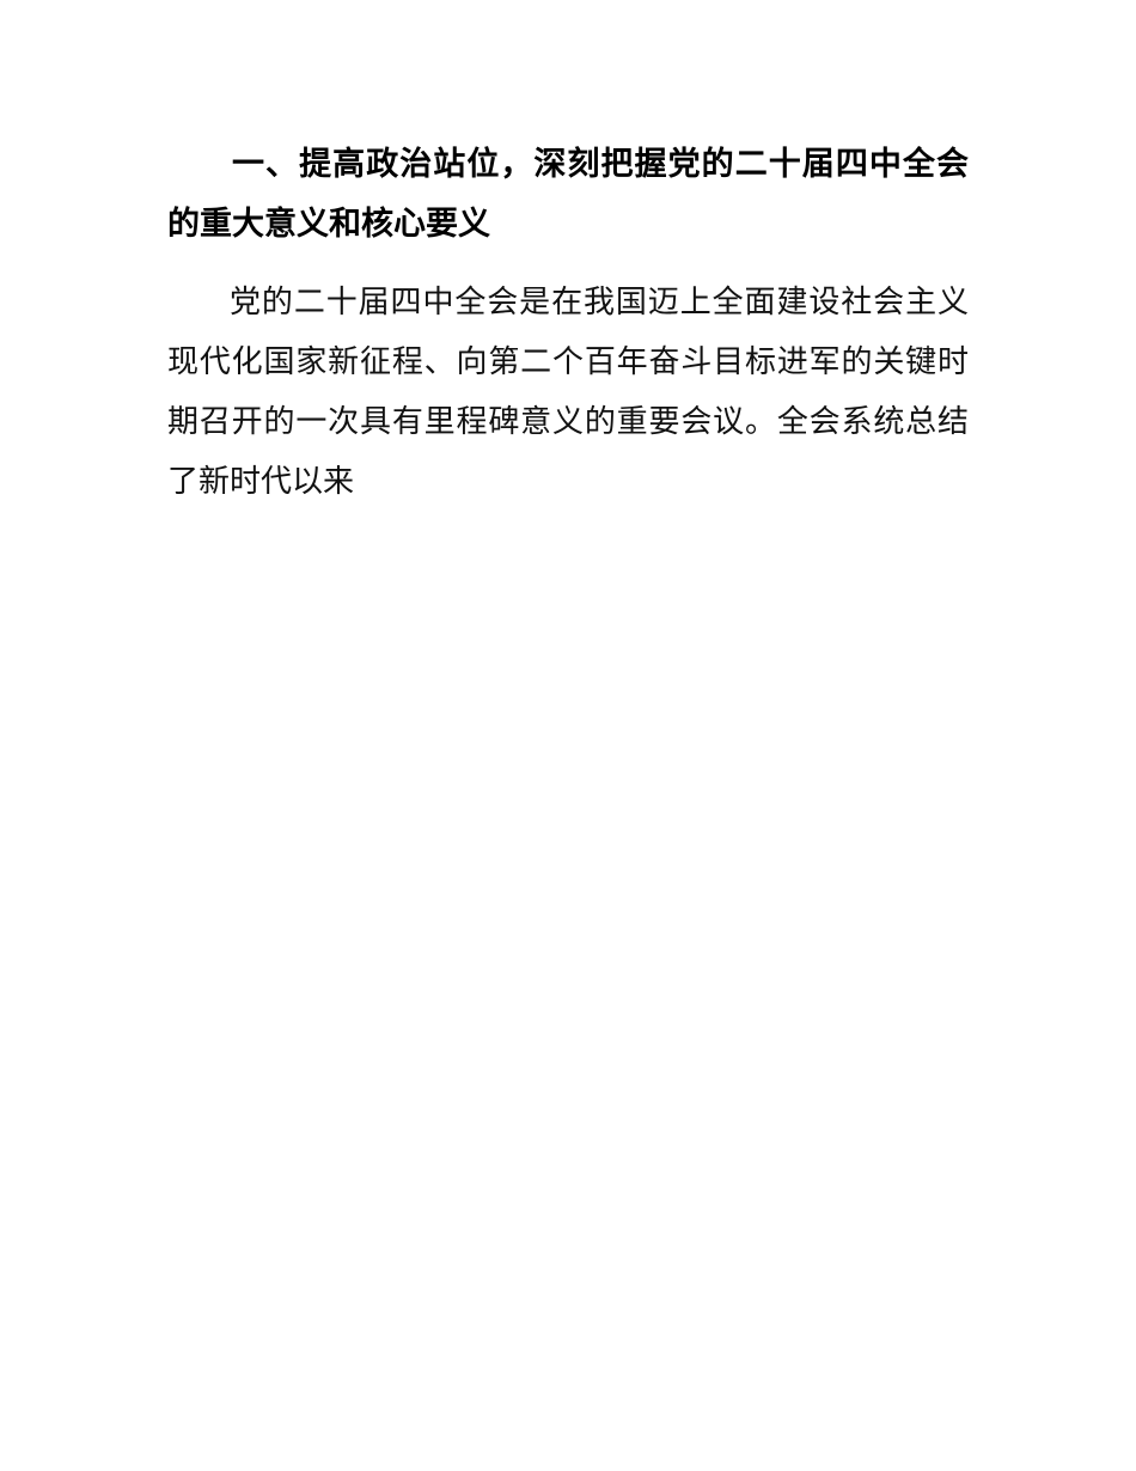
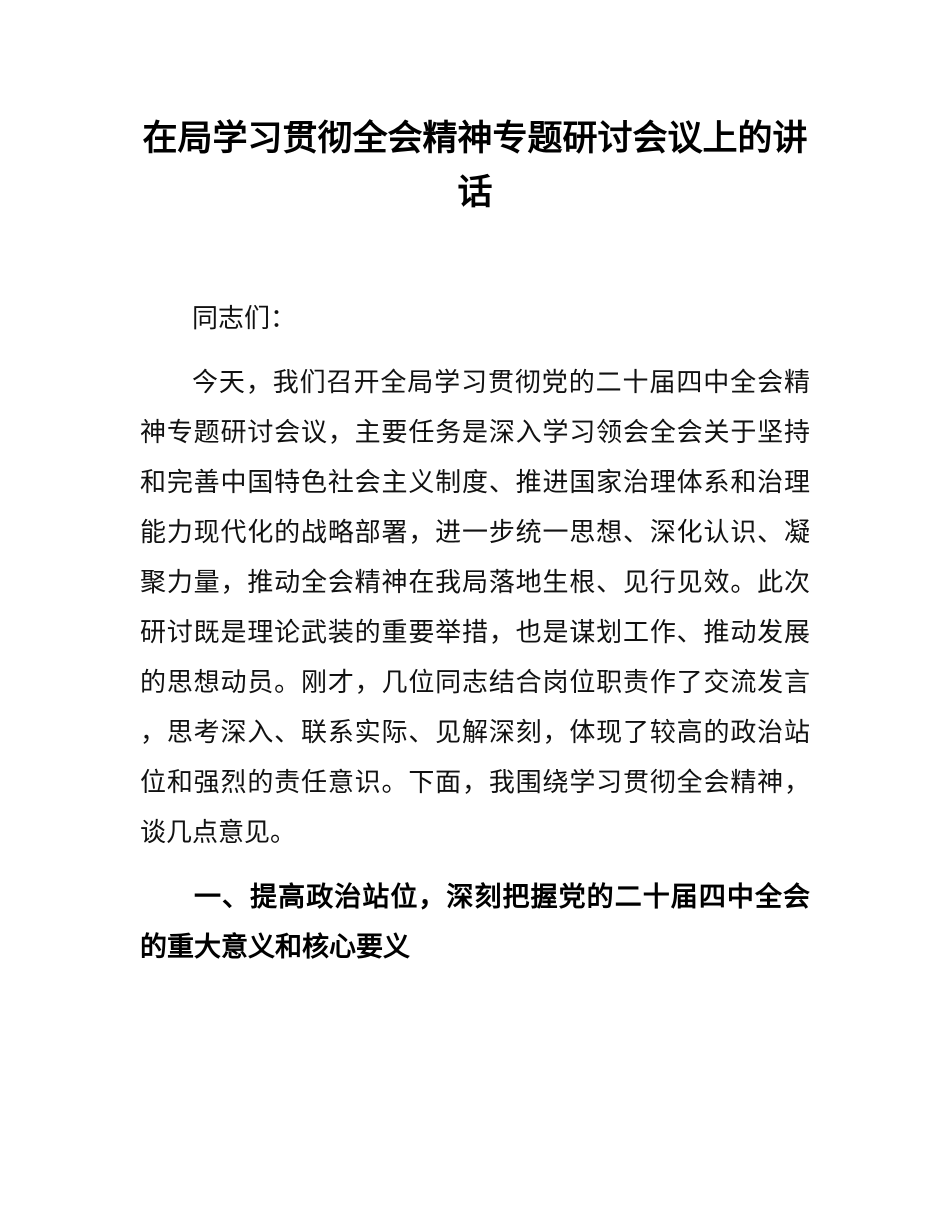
+ 在局学习贯彻全会精神专题研讨会议上的讲话
+ 同志们：
+ 今天，我们召开全局学习贯彻党的二十届四中全会精神专题研讨会议，主要任务是深入学习领会全会关于坚持和完善中国特色社会主义制度、推进国家治理体系和治理能力现代化的战略部署，进一步统一思想、深化认识、凝聚力量，推动全会精神在我局落地生根、见行见效。此次研讨既是理论武装的重要举措，也是谋划工作、推动发展的思想动员。刚才，几位同志结合岗位职责作了交流发言，思考深入、联系实际、见解深刻，体现了较高的政治站位和强烈的责任意识。下面，我围绕学习贯彻全会精神，谈几点意见。
  一、提高政治站位，深刻把握党的二十届四中全会的重大意义和核心要义
- 党的二十届四中全会是在我国迈上全面建设社会主义现代化国家新征程、向第二个百年奋斗目标进军的关键时期召开的一次具有里程碑意义的重要会议。全会系统总结了新时代以来
